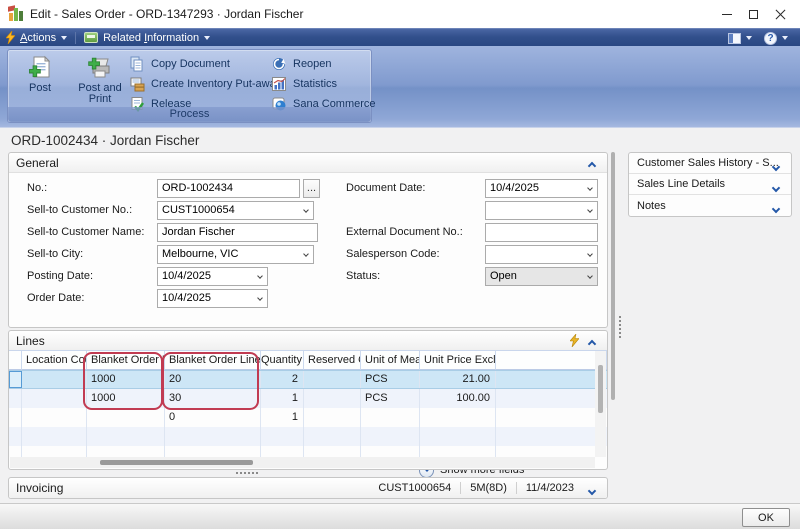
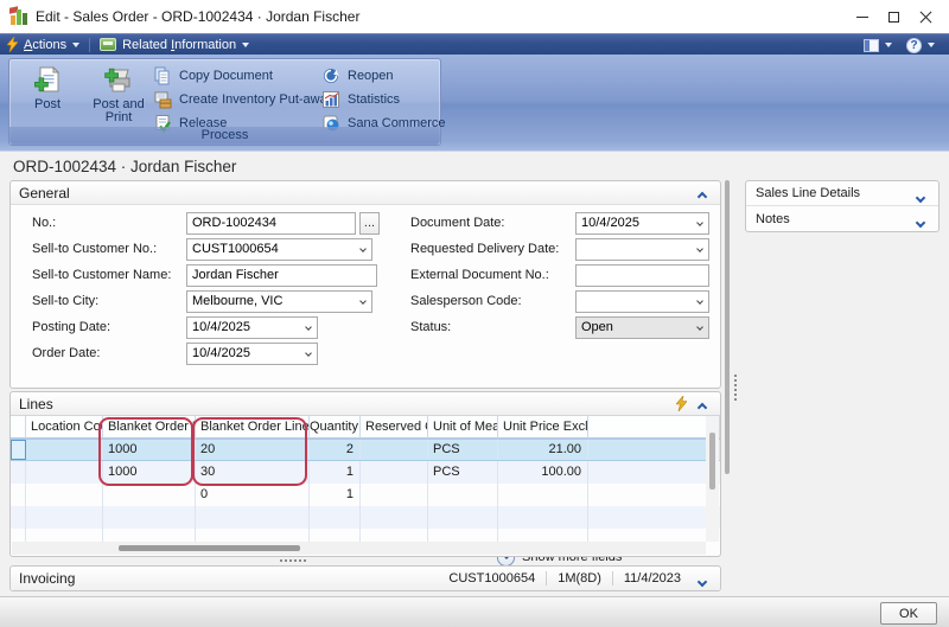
- Edit - Sales Order - ORD-1347293 · Jordan Fischer
+ Edit - Sales Order - ORD-1002434 · Jordan Fischer
  Actions
  Related Information
  ?
  Post
  Post and Print
  Copy Document
  Create Inventory Put-aw
  Release
  Reopen
  Statistics
  Sana Commerce
  Process
  ORD-1002434 · Jordan Fischer
  General
  No.:
  ORD-1002434
  ...
  Sell-to Customer No.:
  CUST1000654
  Sell-to Customer Name:
  Jordan Fischer
  Sell-to City:
  Melbourne, VIC
  Posting Date:
  10/4/2025
  Order Date:
  10/4/2025
  Document Date:
  10/4/2025
+ Requested Delivery Date:
  External Document No.:
  Salesperson Code:
  Status:
  Open
  Show more fields
  Lines
  Location Co
  Blanket Order
  Blanket Order Line
  Quantity
  Unit Price Excl
  1000
  20
  2
  PCS
  21.00
  1000
  30
  1
  PCS
  100.00
  0
  1
  Invoicing
  CUST1000654
- 5M(8D)
+ 1M(8D)
  11/4/2023
- Customer Sales History - S...
  Sales Line Details
  Notes
  OK
